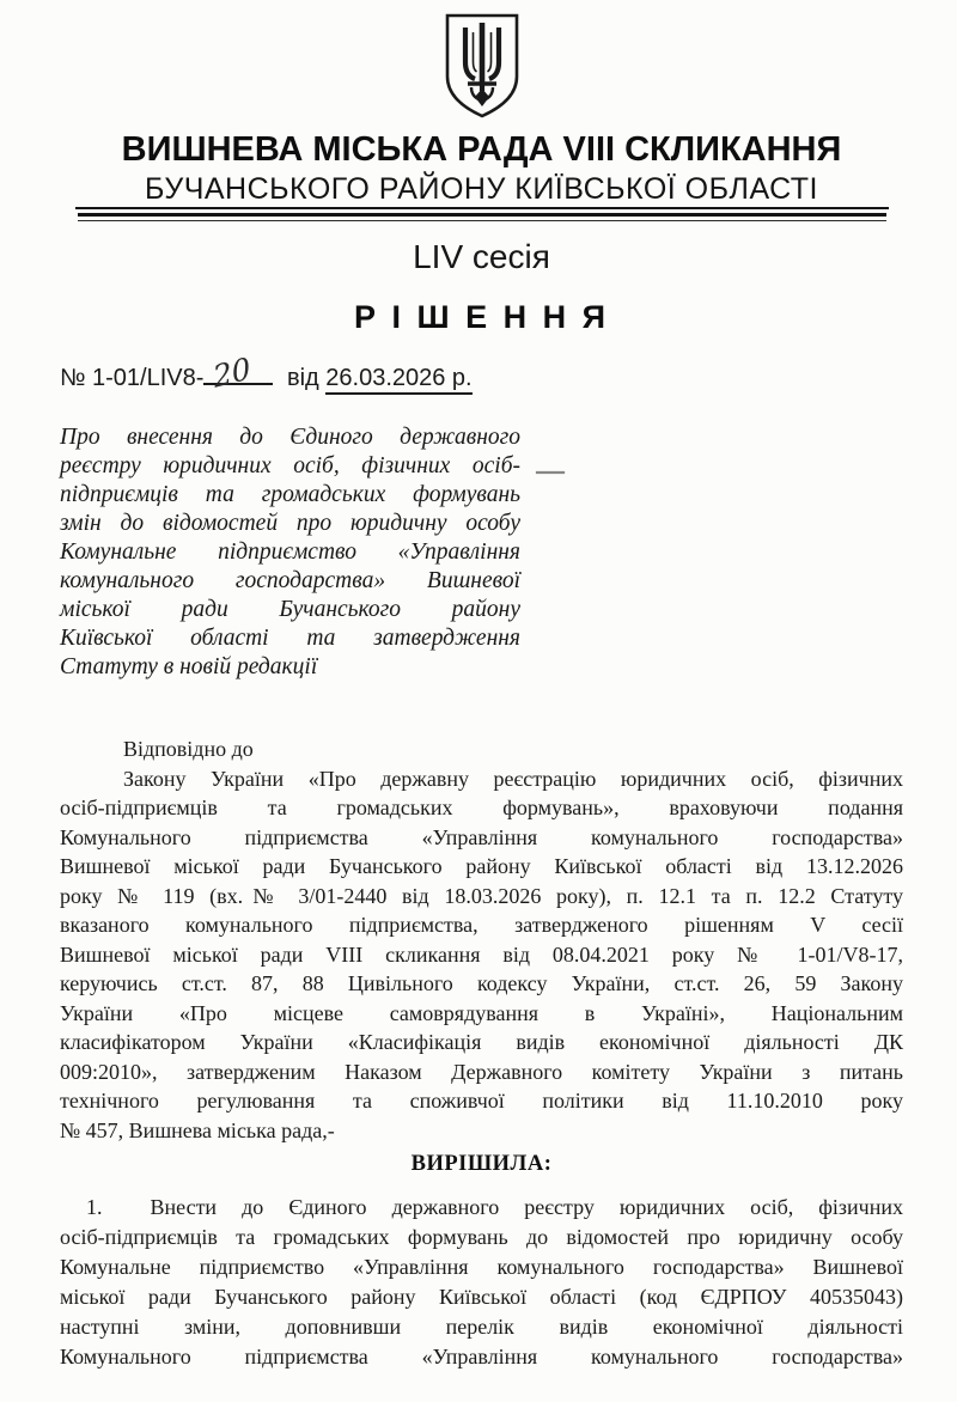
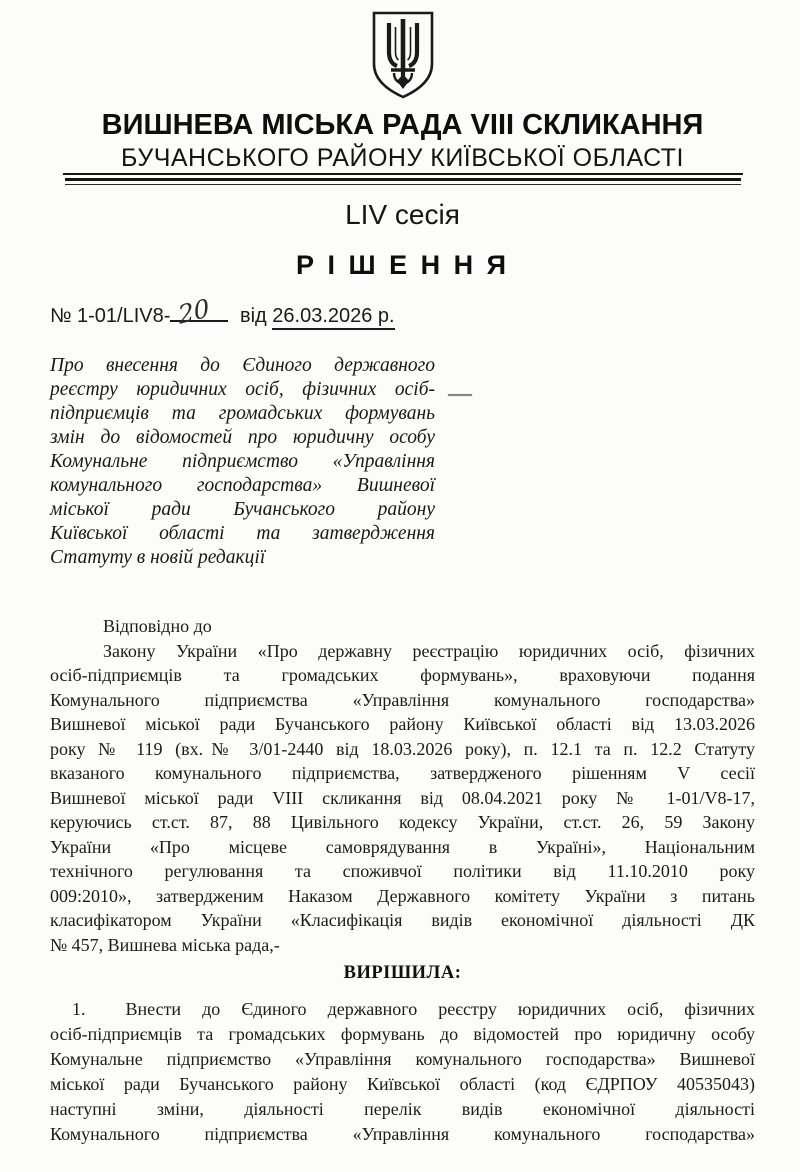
  ВИШНЕВА МІСЬКА РАДА VIII СКЛИКАННЯ
  БУЧАНСЬКОГО РАЙОНУ КИЇВСЬКОЇ ОБЛАСТІ
  LIV сесія
  Р І Ш Е Н Н Я
  № 1-01/LIV8-
  від 26.03.2026 р.
  Про внесення до Єдиного державного
  реєстру юридичних осіб, фізичних осіб-
  підприємців та громадських формувань
  змін до відомостей про юридичну особу
  Комунальне підприємство «Управління
  комунального господарства» Вишневої
  міської ради Бучанського району
  Київської області та затвердження
  Статуту в новій редакції
  Відповідно до
  Закону України «Про державну реєстрацію юридичних осіб, фізичних
  осіб-підприємців та громадських формувань», враховуючи подання
  Комунального підприємства «Управління комунального господарства»
- Вишневої міської ради Бучанського району Київської області від 13.12.2026
+ Вишневої міської ради Бучанського району Київської області від 13.03.2026
  року № 119 (вх.№ 3/01-2440 від 18.03.2026 року), п. 12.1 та п. 12.2 Статуту
  вказаного комунального підприємства, затвердженого рішенням V сесії
  Вишневої міської ради VIII скликання від 08.04.2021 року № 1-01/V8-17,
  керуючись ст.ст. 87, 88 Цивільного кодексу України, ст.ст. 26, 59 Закону
  України «Про місцеве самоврядування в Україні», Національним
- класифікатором України «Класифікація видів економічної діяльності ДК
+ технічного регулювання та споживчої політики від 11.10.2010 року
  009:2010», затвердженим Наказом Державного комітету України з питань
- технічного регулювання та споживчої політики від 11.10.2010 року
+ класифікатором України «Класифікація видів економічної діяльності ДК
  № 457, Вишнева міська рада,-
  ВИРІШИЛА:
  1. Внести до Єдиного державного реєстру юридичних осіб, фізичних
  осіб-підприємців та громадських формувань до відомостей про юридичну особу
  Комунальне підприємство «Управління комунального господарства» Вишневої
  міської ради Бучанського району Київської області (код ЄДРПОУ 40535043)
- наступні зміни, доповнивши перелік видів економічної діяльності
+ наступні зміни, діяльності перелік видів економічної діяльності
  Комунального підприємства «Управління комунального господарства»
